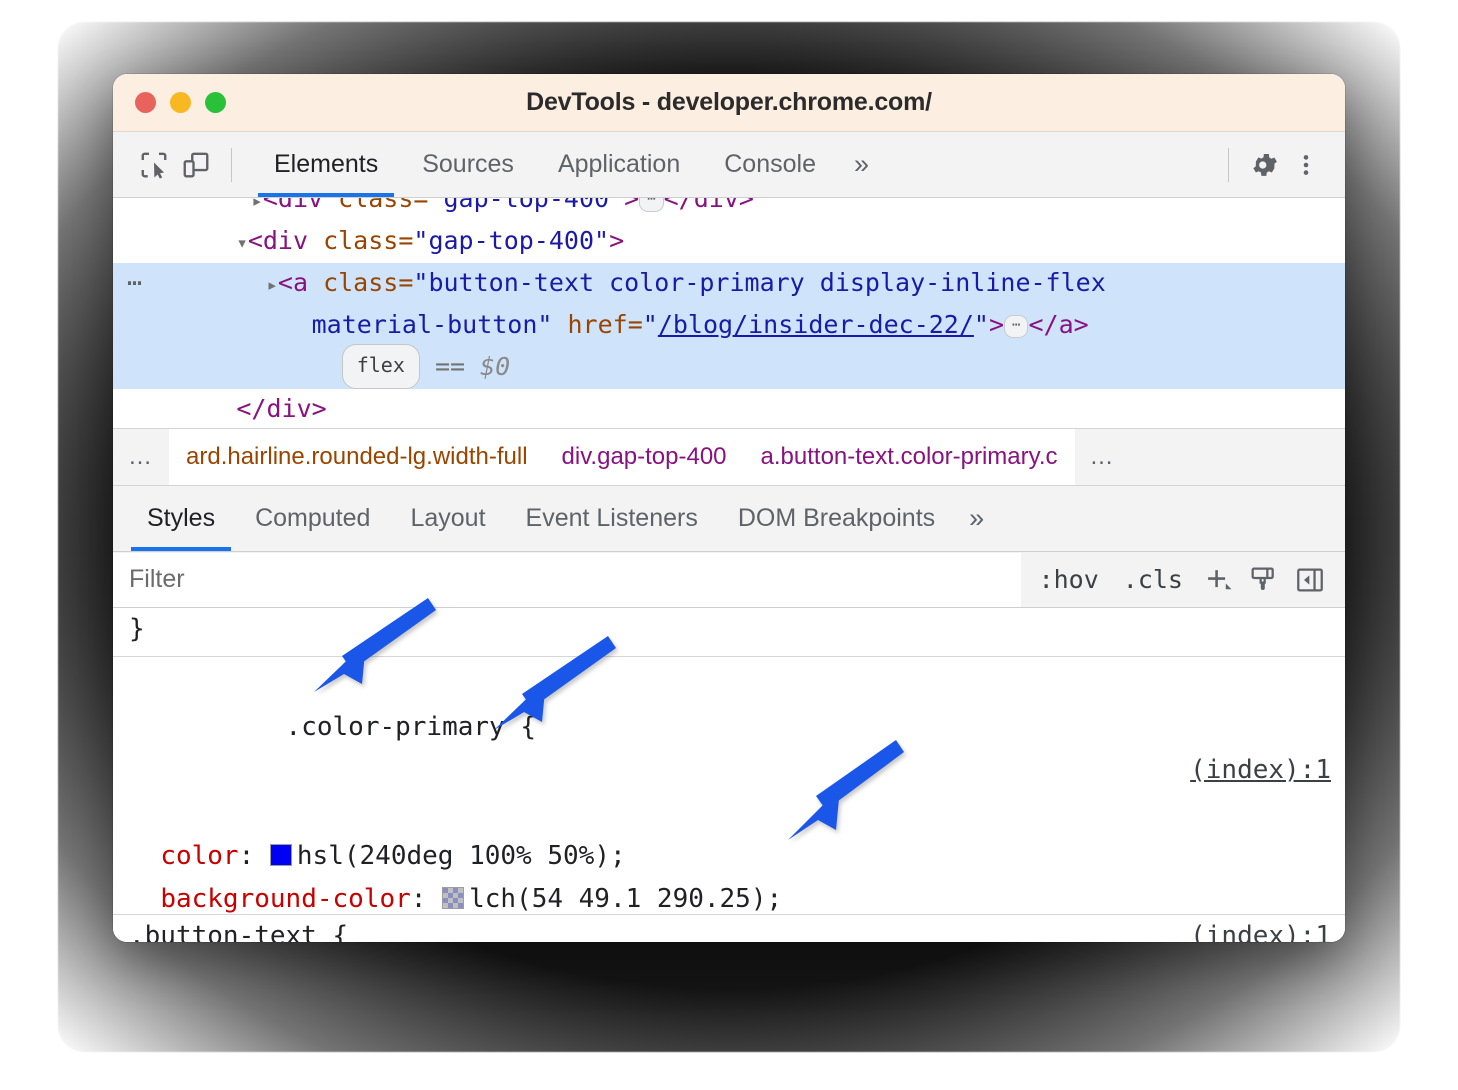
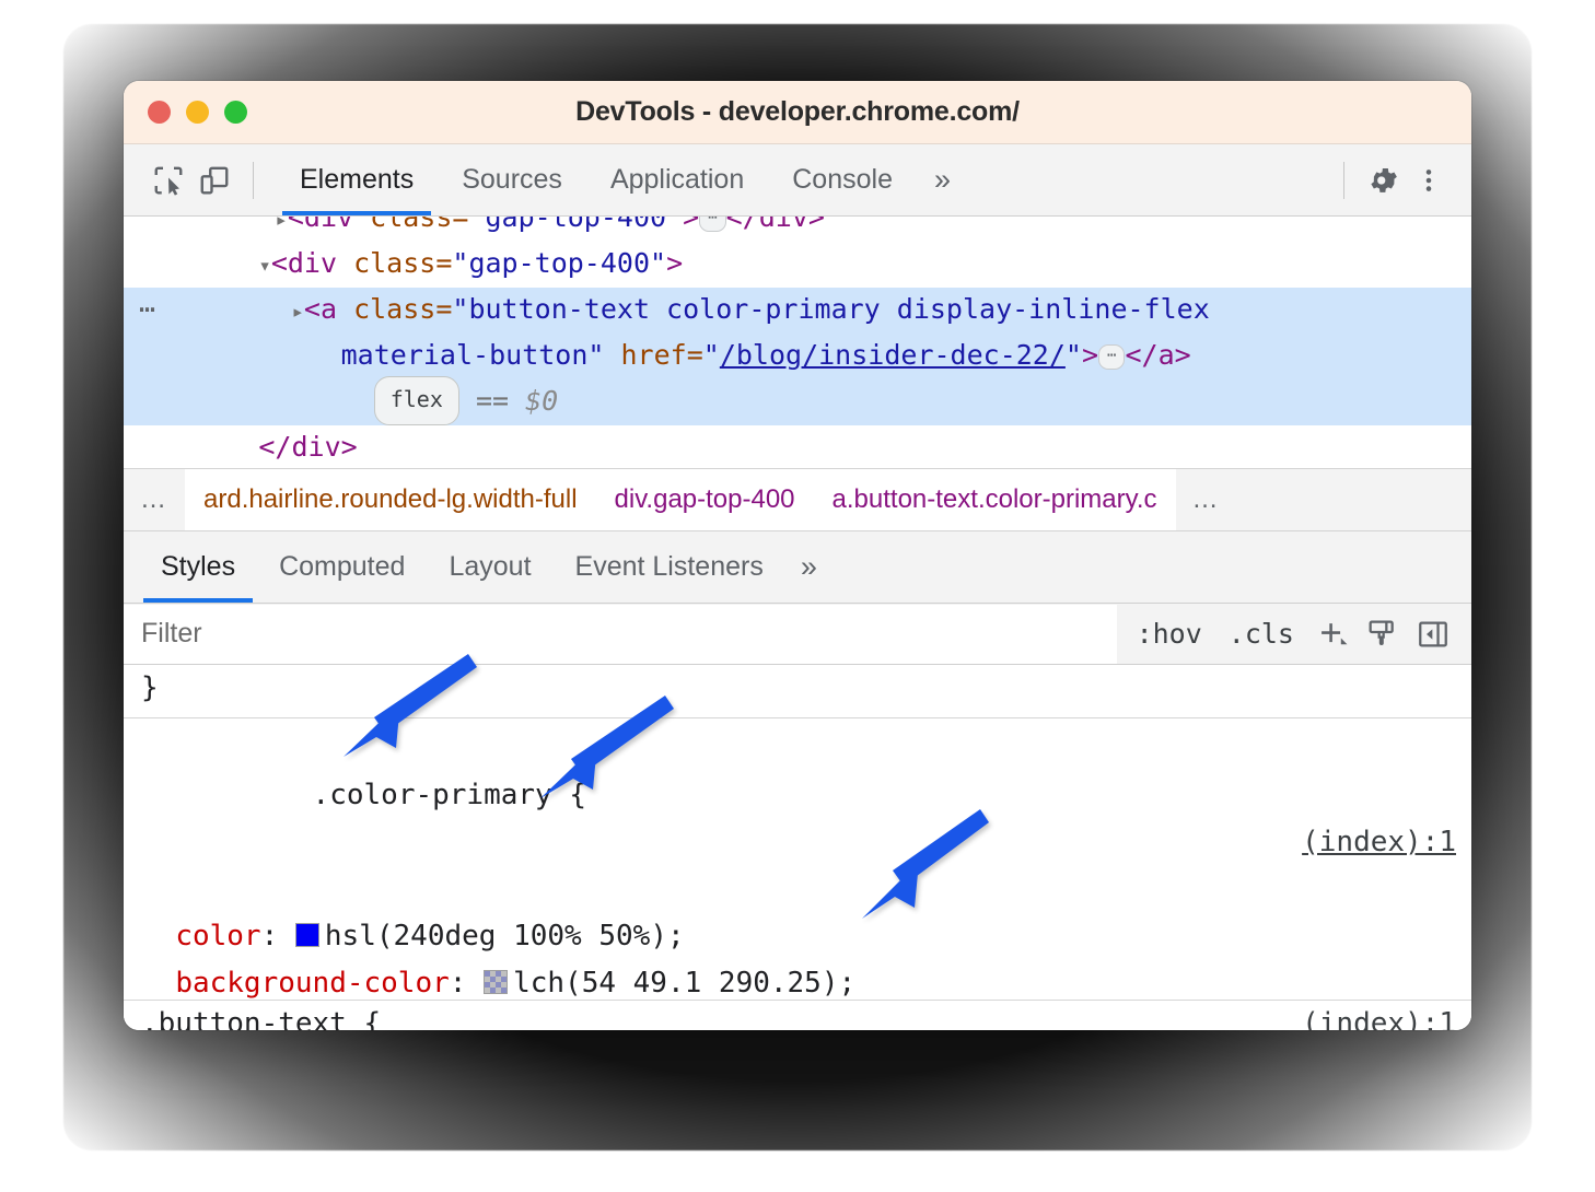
  DevTools - developer.chrome.com/
  Elements
  Sources
  Application
  Console
  »
  ▸<div class="gap-top-400"> ⋯ </div>
  ▾<div class="gap-top-400">
  ⋯
  ▸<a class="button-text color-primary display-inline-flex
  material-button" href="/blog/insider-dec-22/"> ⋯ </a>
  flex == $0
  </div>
  …
  ard.hairline.rounded-lg.width-full
  div.gap-top-400
  a.button-text.color-primary.c
  …
  Styles
  Computed
  Layout
  Event Listeners
- DOM Breakpoints
  »
  Filter
  :hov
  .cls
  }
  .color-primary {
  (index):1
  color: hsl(240deg 100% 50%);
  background-color: lch(54 49.1 290.25);
  .button-text {
  (index):1
